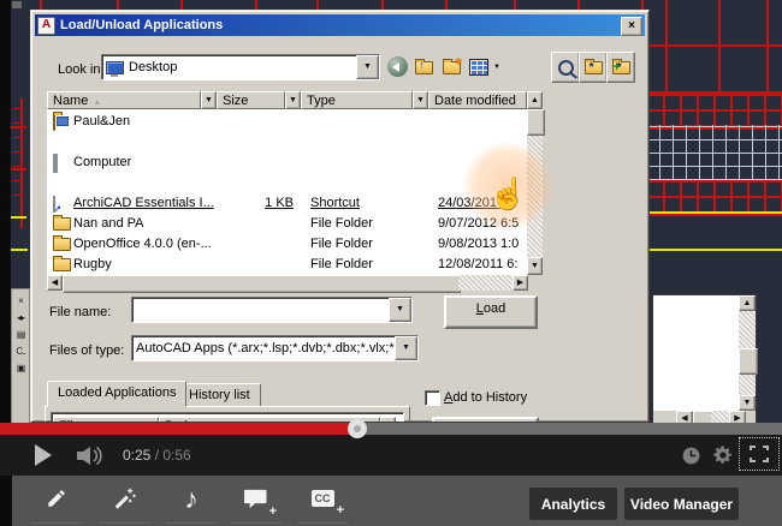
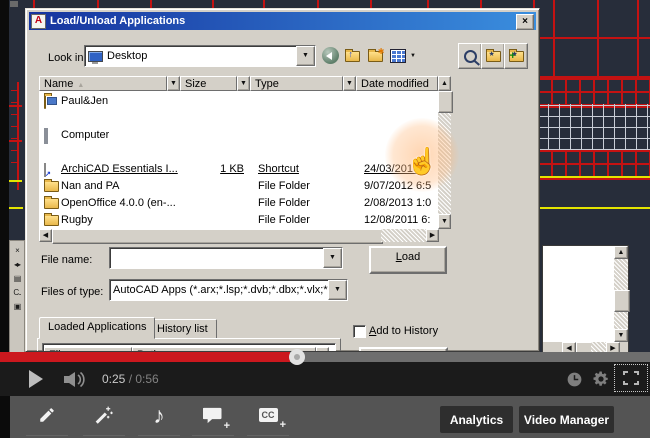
  ×
  ◂▸
  ▤
  C..
  ▣
  A
  Load/Unload Applications
  ×
  Look in
  Desktop
  Name
  Size
  Type
  Date modified
  Paul&Jen
  Computer
  ArchiCAD Essentials I...
  1 KB
  Shortcut
  Nan and PA
  File Folder
  OpenOffice 4.0.0 (en-...
  File Folder
- 9/08/2013 1:0
+ 2/08/2013 1:0
  Rugby
  File Folder
  12/08/2011 6:
  File name:
  Load
  Files of type:
  AutoCAD Apps (*.arx;*.lsp;*.dvb;*.dbx;*.vlx;*
  Loaded Applications
  History list
  Add to History
  0:25 / 0:56
  ♪
  +
  CC
  +
  Analytics
  Video Manager
